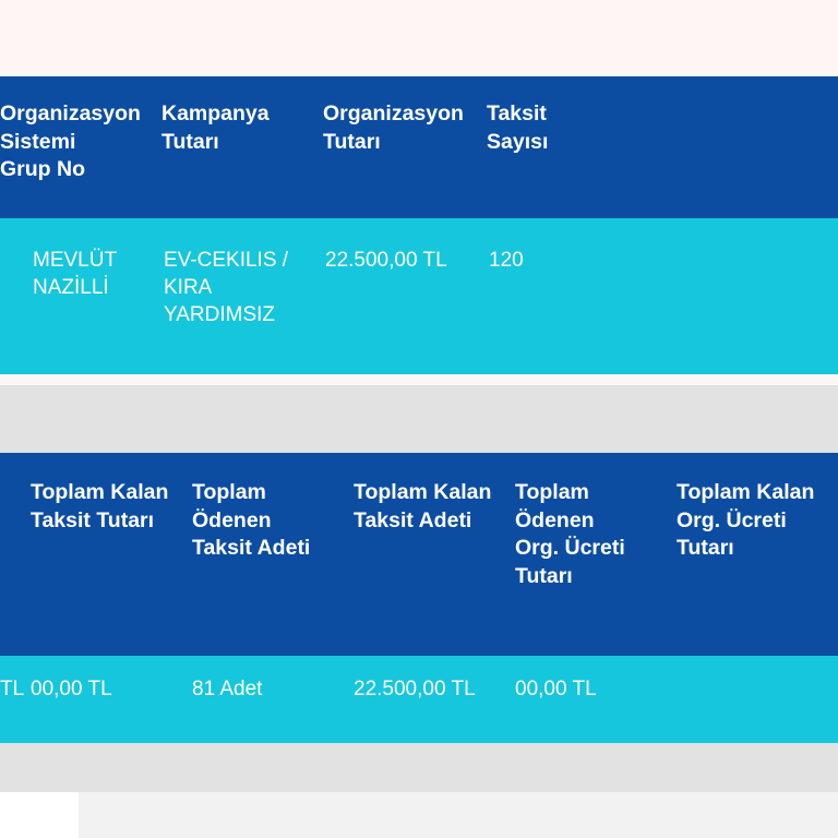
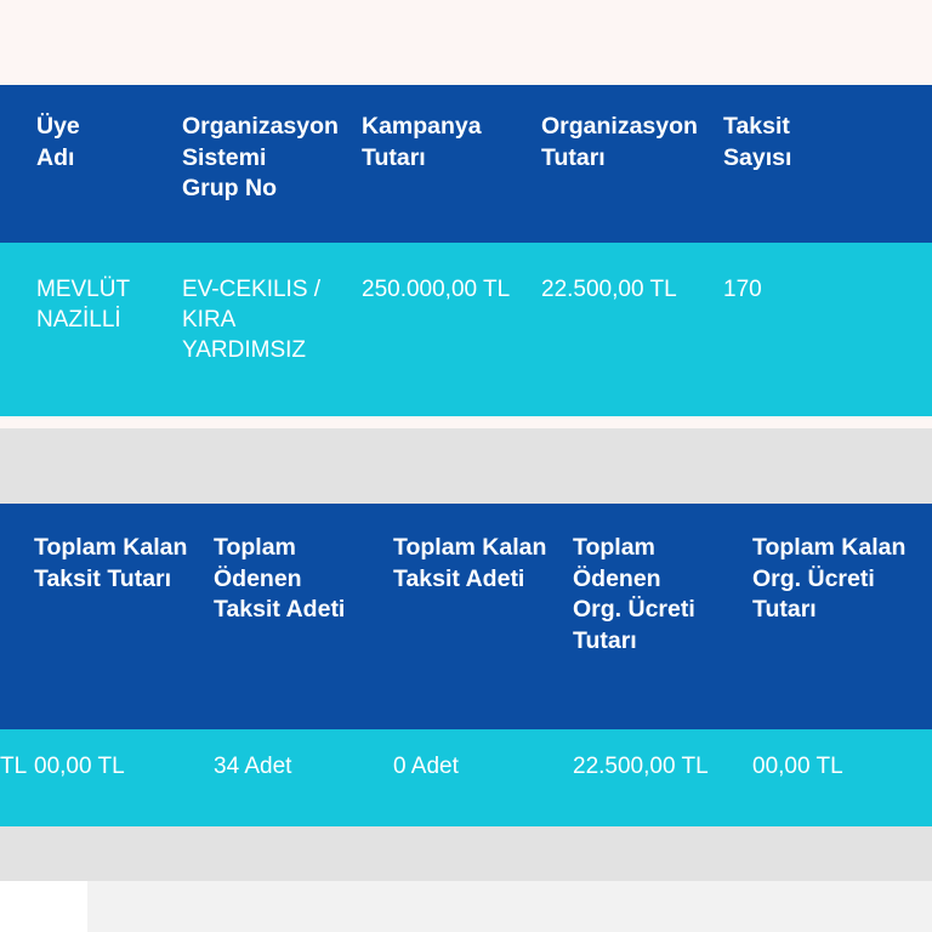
+ Üye
+ Adı
  Organizasyon
  Sistemi
  Grup No
  Kampanya
  Tutarı
  Organizasyon
  Tutarı
  Taksit
  Sayısı
  MEVLÜT
  NAZİLLİ
  EV-CEKILIS /
  KIRA
  YARDIMSIZ
+ 250.000,00 TL
  22.500,00 TL
- 120
+ 170
  Toplam Kalan
  Taksit Tutarı
  Toplam
  Ödenen
  Taksit Adeti
  Toplam Kalan
  Taksit Adeti
  Toplam
  Ödenen
  Org. Ücreti
  Tutarı
  Toplam Kalan
  Org. Ücreti
  Tutarı
  TL
  00,00 TL
- 81 Adet
+ 34 Adet
+ 0 Adet
  22.500,00 TL
  00,00 TL
